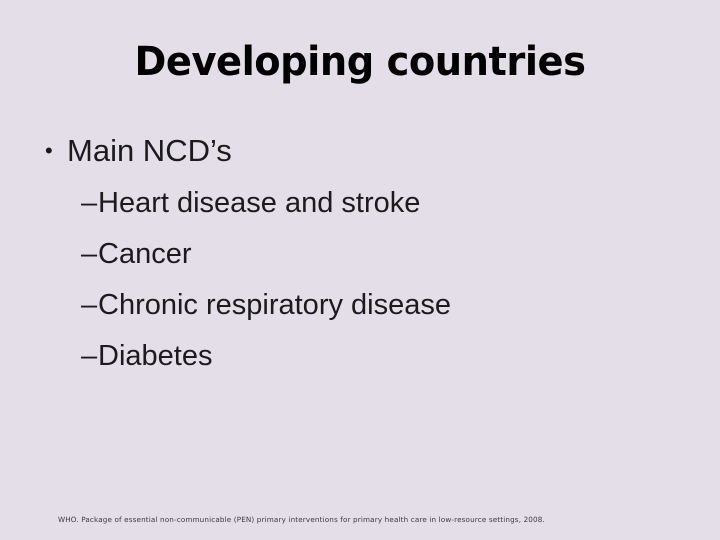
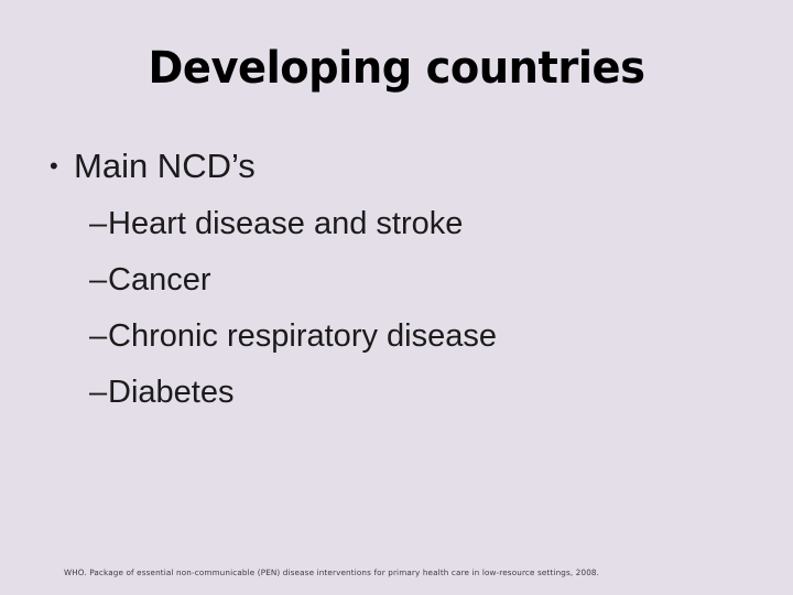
  Developing countries
  •
  Main NCD’s
  –
  Heart disease and stroke
  –
  Cancer
  –
  Chronic respiratory disease
  –
  Diabetes
- WHO. Package of essential non-communicable (PEN) primary interventions for primary health care in low-resource settings, 2008.
+ WHO. Package of essential non-communicable (PEN) disease interventions for primary health care in low-resource settings, 2008.
